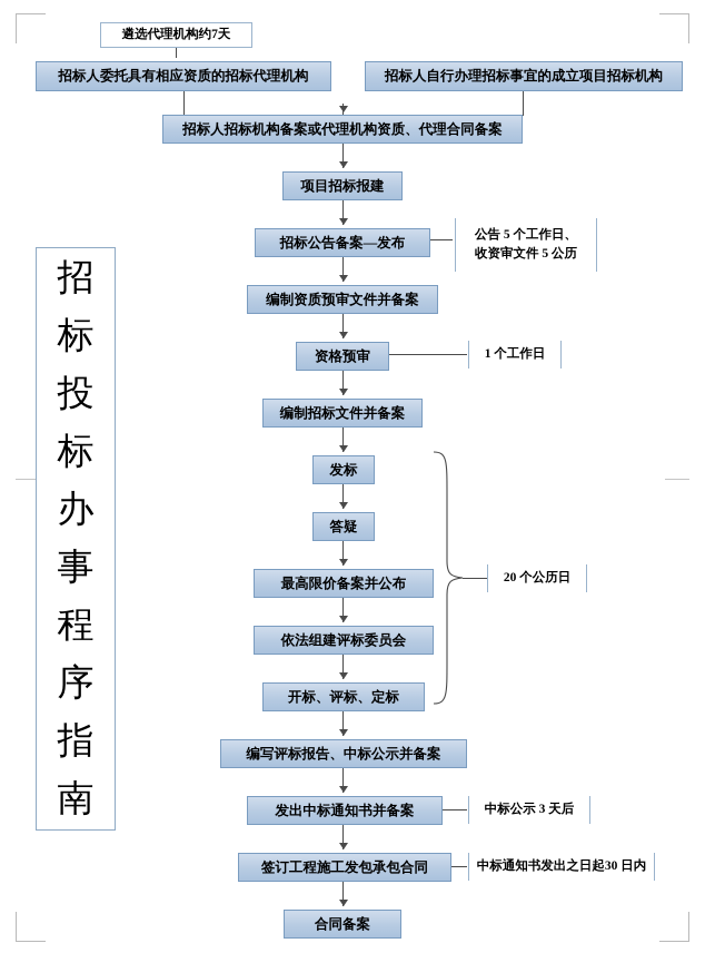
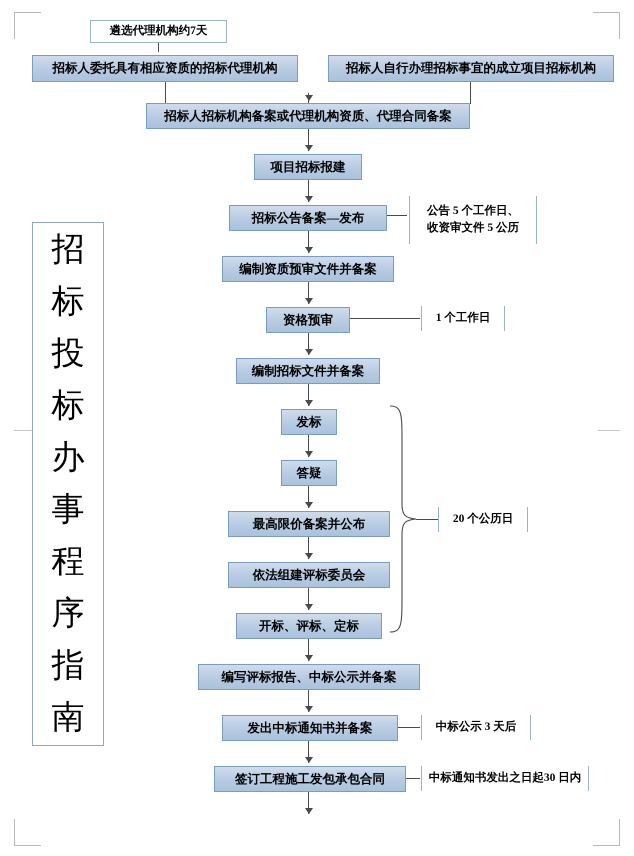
  招
  标
  投
  标
  办
  事
  程
  序
  指
  南
  遴选代理机构约7天
  公告 5 个工作日、
  收资审文件 5 公历
  1 个工作日
  20 个公历日
  中标公示 3 天后
  中标通知书发出之日起30 日内
  招标人委托具有相应资质的招标代理机构
  招标人自行办理招标事宜的成立项目招标机构
  招标人招标机构备案或代理机构资质、代理合同备案
  项目招标报建
  招标公告备案—发布
  编制资质预审文件并备案
  资格预审
  编制招标文件并备案
  发标
  答疑
  最高限价备案并公布
  依法组建评标委员会
  开标、评标、定标
  编写评标报告、中标公示并备案
  发出中标通知书并备案
  签订工程施工发包承包合同
- 合同备案
